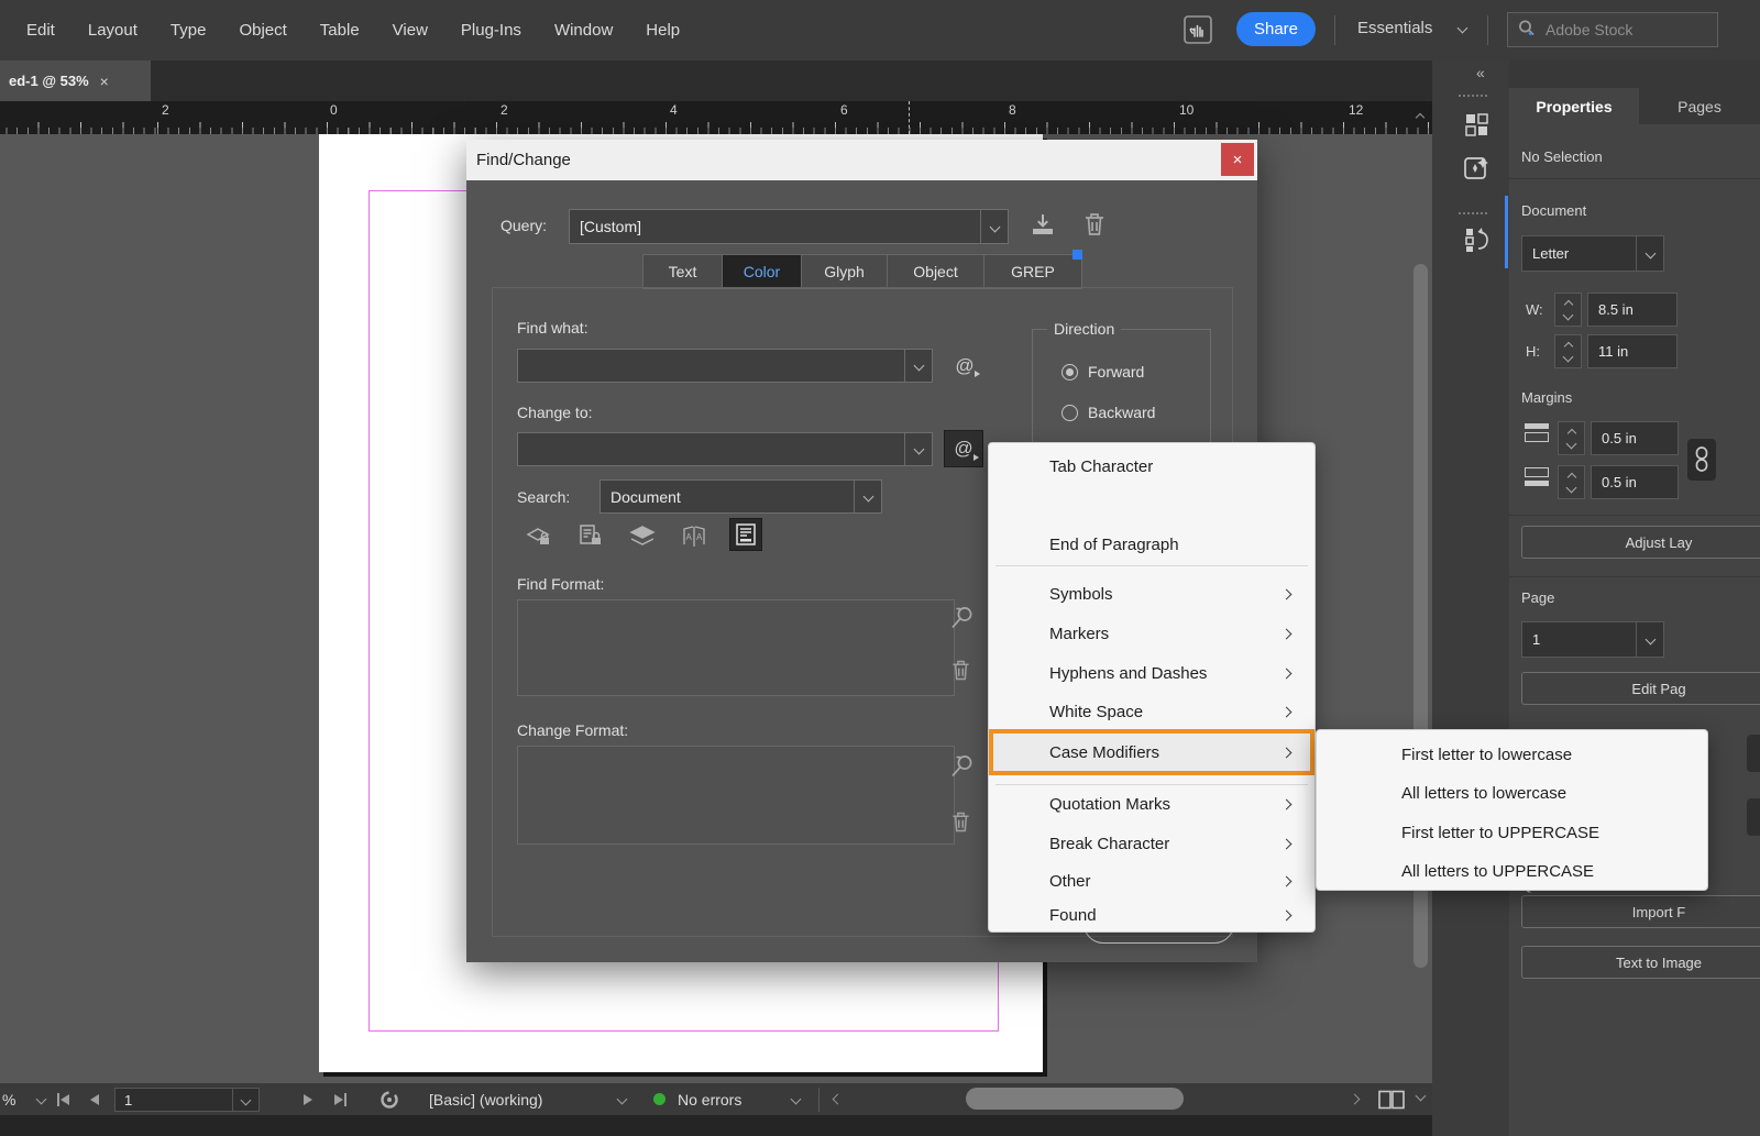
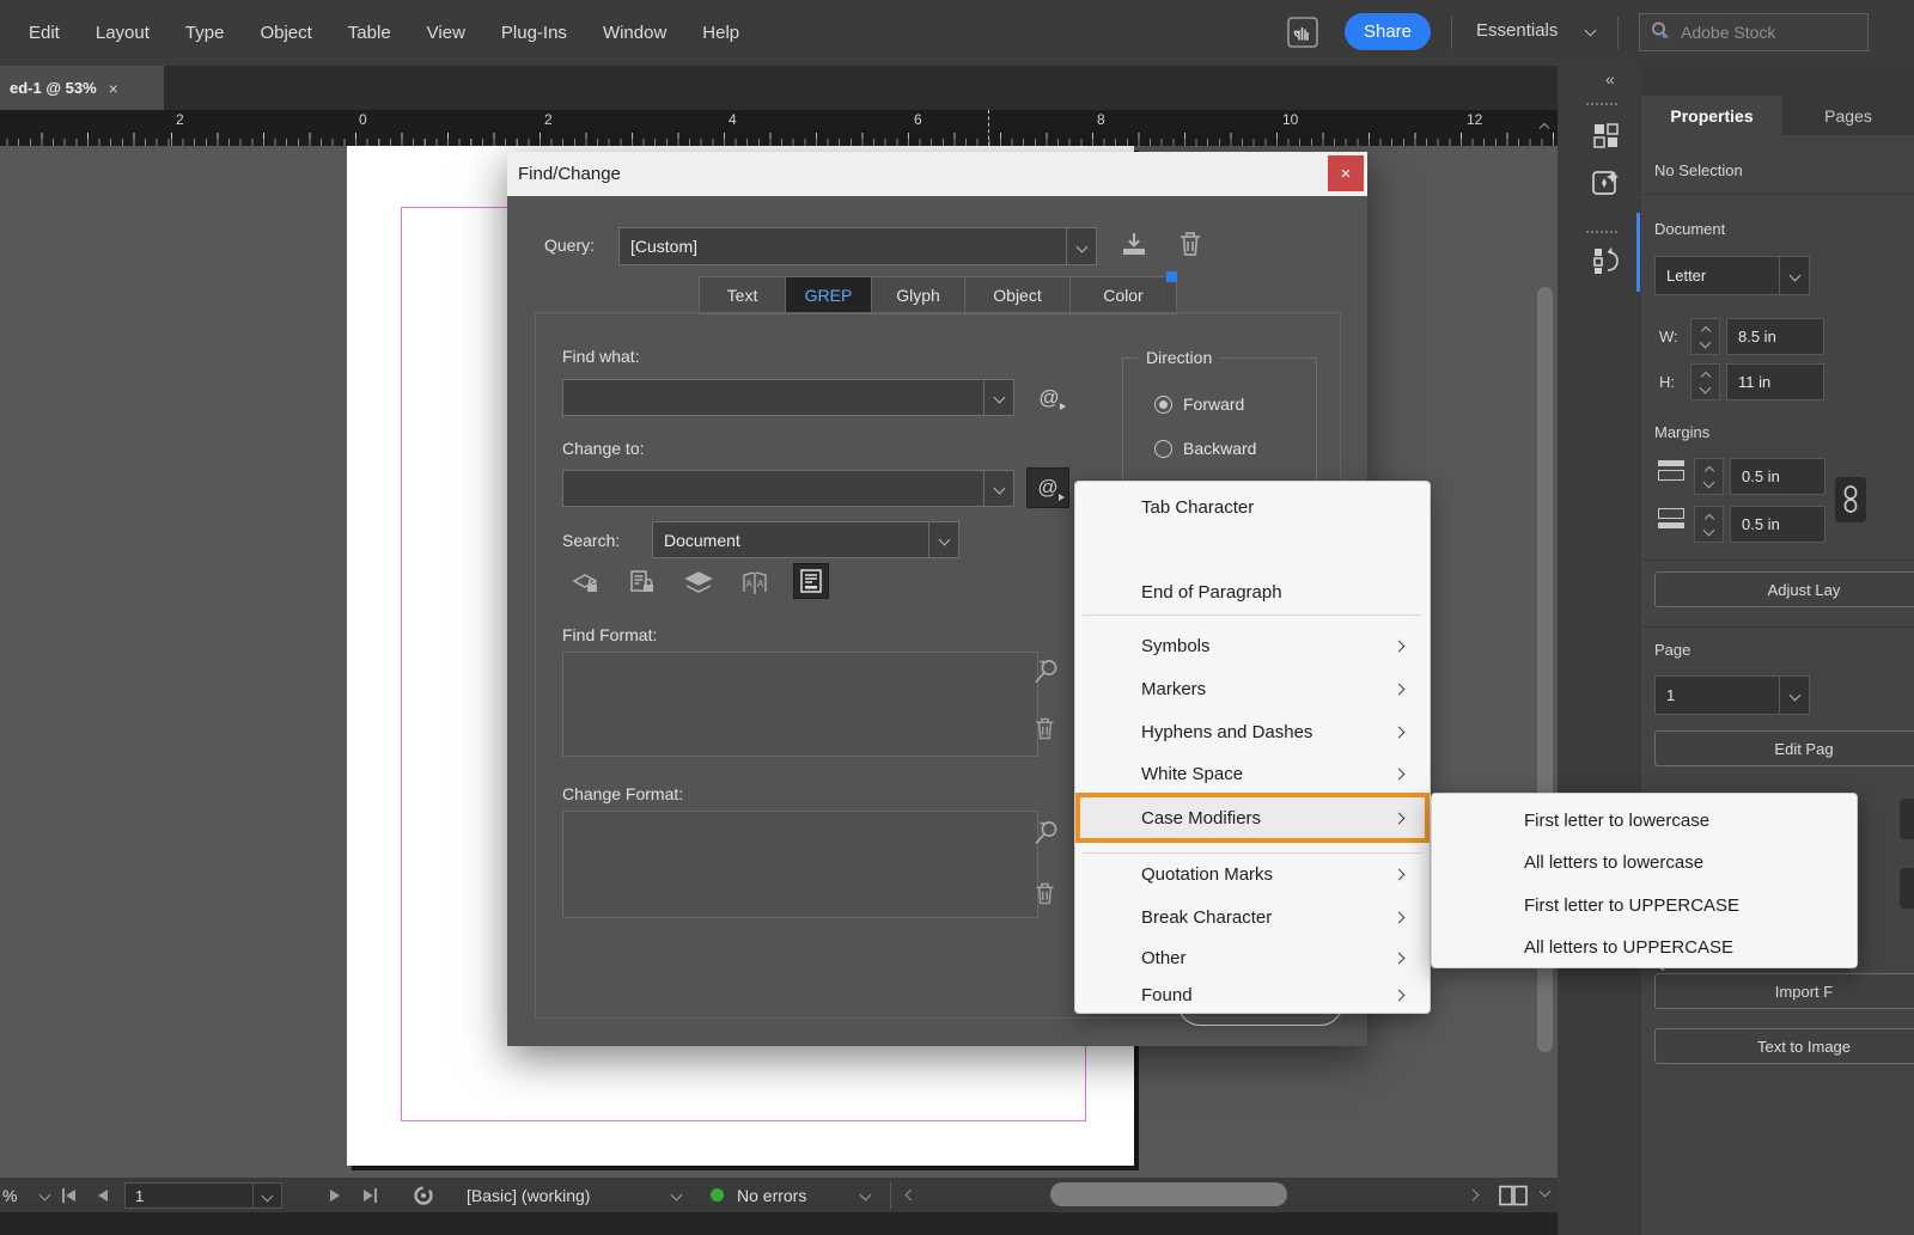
  Edit
  Layout
  Type
  Object
  Table
  View
  Plug-Ins
  Window
  Help
  Share
  Essentials
  Adobe Stock
  ed-1 @ 53%
  ×
  2
  0
  2
  4
  6
  8
  10
  12
  Find/Change
  ×
  Query:
  [Custom]
  Text
- Color
+ GREP
  Glyph
  Object
- GREP
+ Color
  Find what:
  @
  Direction
  Forward
  Backward
  Change to:
  @
  Search:
  Document
  A
  A
  Find Format:
  Change Format:
  «
  Pages
  Properties
  No Selection
  Document
  Letter
  W:
  8.5 in
  H:
  11 in
  Margins
  0.5 in
  0.5 in
  Adjust Lay
  Page
  1
  Edit Pag
  Import F
  Text to Image
  Tab Character
  End of Paragraph
  Symbols
  Markers
  Hyphens and Dashes
  White Space
  Case Modifiers
  Quotation Marks
  Break Character
  Other
  Found
  First letter to lowercase
  All letters to lowercase
  First letter to UPPERCASE
  All letters to UPPERCASE
  %
  1
  [Basic] (working)
  No errors
